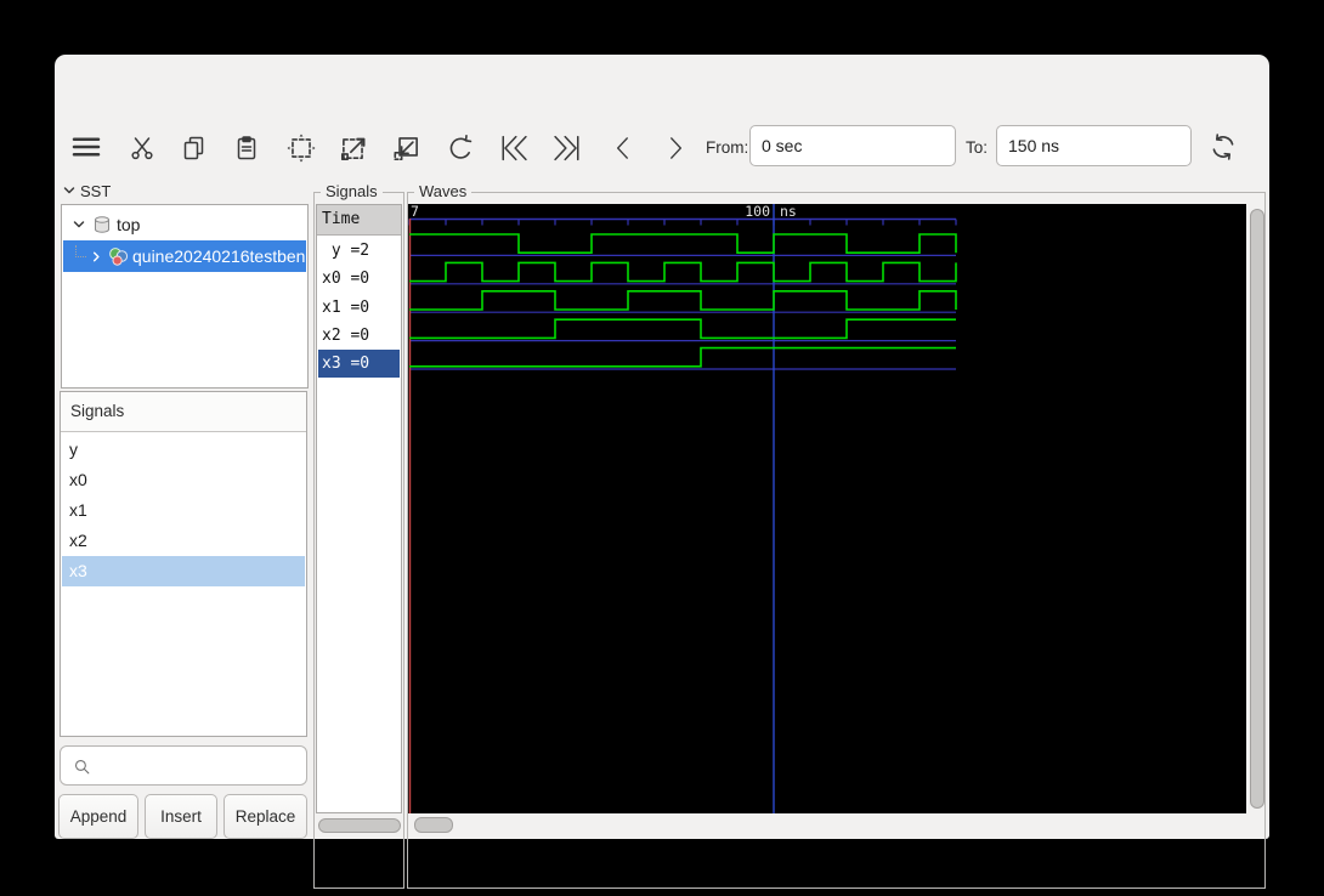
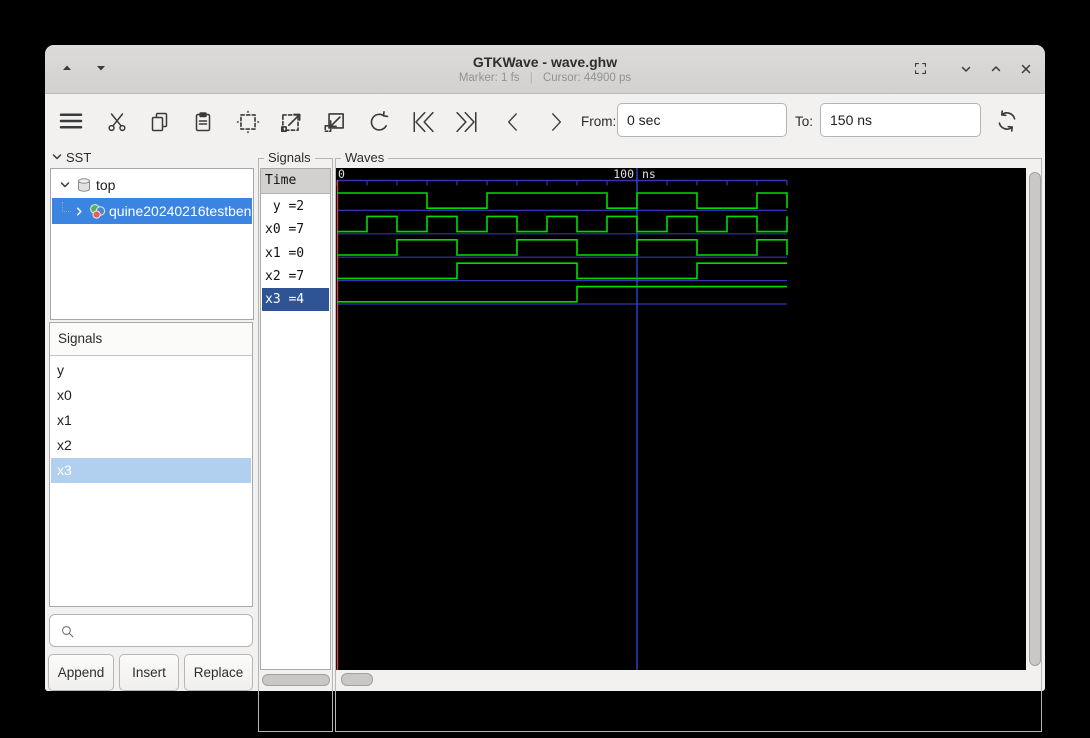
+ GTKWave - wave.ghw
+ Marker: 1 fs | Cursor: 44900 ps
  From:
  0 sec
  To:
  150 ns
  SST
  top
  quine20240216testben
  Signals
  y
  x0
  x1
  x2
  x3
  Append
  Insert
  Replace
  Signals
  Time
  y =2
- x0 =0
+ x0 =7
  x1 =0
- x2 =0
+ x2 =7
- x3 =0
+ x3 =4
  Waves
- 7
+ 0
  100
  ns
